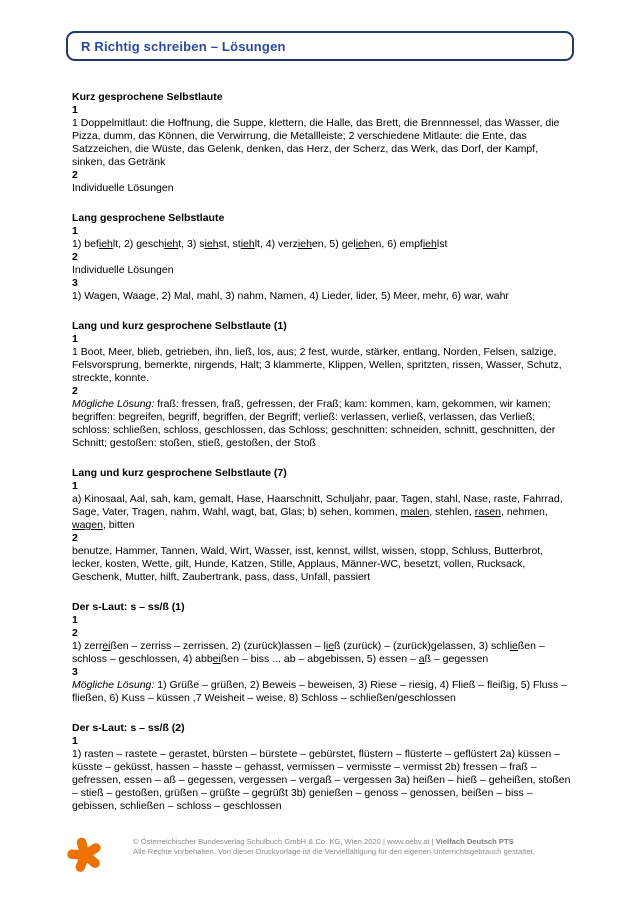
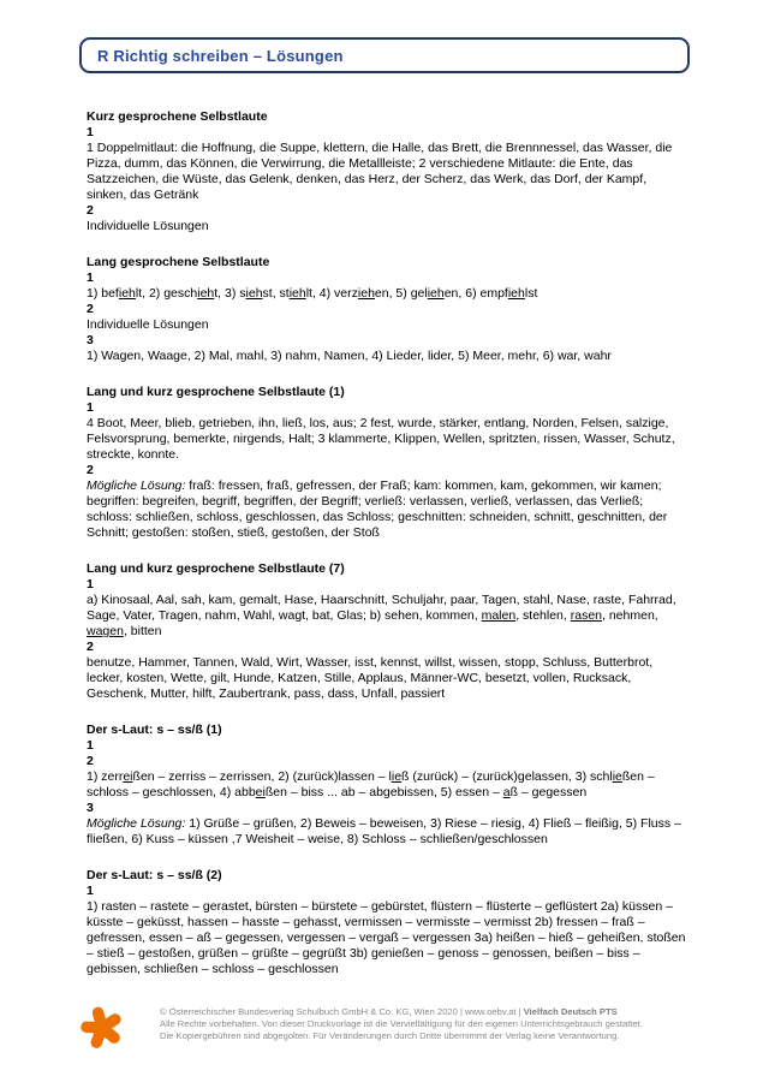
  R Richtig schreiben – Lösungen
  Kurz gesprochene Selbstlaute
  1
  1 Doppelmitlaut: die Hoffnung, die Suppe, klettern, die Halle, das Brett, die Brennnessel, das Wasser, die Pizza, dumm, das Können, die Verwirrung, die Metallleiste; 2 verschiedene Mitlaute: die Ente, das Satzzeichen, die Wüste, das Gelenk, denken, das Herz, der Scherz, das Werk, das Dorf, der Kampf, sinken, das Getränk
  2
  Individuelle Lösungen
  Lang gesprochene Selbstlaute
  1
  1) befiehlt, 2) geschieht, 3) siehst, stiehlt, 4) verziehen, 5) geliehen, 6) empfiehlst
  2
  Individuelle Lösungen
  3
  1) Wagen, Waage, 2) Mal, mahl, 3) nahm, Namen, 4) Lieder, lider, 5) Meer, mehr, 6) war, wahr
  Lang und kurz gesprochene Selbstlaute (1)
  1
- 1 Boot, Meer, blieb, getrieben, ihn, ließ, los, aus; 2 fest, wurde, stärker, entlang, Norden, Felsen, salzige, Felsvorsprung, bemerkte, nirgends, Halt; 3 klammerte, Klippen, Wellen, spritzten, rissen, Wasser, Schutz, streckte, konnte.
+ 4 Boot, Meer, blieb, getrieben, ihn, ließ, los, aus; 2 fest, wurde, stärker, entlang, Norden, Felsen, salzige, Felsvorsprung, bemerkte, nirgends, Halt; 3 klammerte, Klippen, Wellen, spritzten, rissen, Wasser, Schutz, streckte, konnte.
  2
  Mögliche Lösung: fraß: fressen, fraß, gefressen, der Fraß; kam: kommen, kam, gekommen, wir kamen; begriffen: begreifen, begriff, begriffen, der Begriff; verließ: verlassen, verließ, verlassen, das Verließ; schloss: schließen, schloss, geschlossen, das Schloss; geschnitten: schneiden, schnitt, geschnitten, der Schnitt; gestoßen: stoßen, stieß, gestoßen, der Stoß
  Lang und kurz gesprochene Selbstlaute (7)
  1
  a) Kinosaal, Aal, sah, kam, gemalt, Hase, Haarschnitt, Schuljahr, paar, Tagen, stahl, Nase, raste, Fahrrad, Sage, Vater, Tragen, nahm, Wahl, wagt, bat, Glas; b) sehen, kommen, malen, stehlen, rasen, nehmen, wagen, bitten
  2
  benutze, Hammer, Tannen, Wald, Wirt, Wasser, isst, kennst, willst, wissen, stopp, Schluss, Butterbrot, lecker, kosten, Wette, gilt, Hunde, Katzen, Stille, Applaus, Männer-WC, besetzt, vollen, Rucksack, Geschenk, Mutter, hilft, Zaubertrank, pass, dass, Unfall, passiert
  Der s-Laut: s – ss/ß (1)
  1
  2
  1) zerreißen – zerriss – zerrissen, 2) (zurück)lassen – ließ (zurück) – (zurück)gelassen, 3) schließen – schloss – geschlossen, 4) abbeißen – biss ... ab – abgebissen, 5) essen – aß – gegessen
  3
  Mögliche Lösung: 1) Grüße – grüßen, 2) Beweis – beweisen, 3) Riese – riesig, 4) Fließ – fleißig, 5) Fluss – fließen, 6) Kuss – küssen ,7 Weisheit – weise, 8) Schloss – schließen/geschlossen
  Der s-Laut: s – ss/ß (2)
  1
  1) rasten – rastete – gerastet, bürsten – bürstete – gebürstet, flüstern – flüsterte – geflüstert 2a) küssen – küsste – geküsst, hassen – hasste – gehasst, vermissen – vermisste – vermisst 2b) fressen – fraß – gefressen, essen – aß – gegessen, vergessen – vergaß – vergessen 3a) heißen – hieß – geheißen, stoßen – stieß – gestoßen, grüßen – grüßte – gegrüßt 3b) genießen – genoss – genossen, beißen – biss – gebissen, schließen – schloss – geschlossen
  © Österreichischer Bundesverlag Schulbuch GmbH & Co. KG, Wien 2020 | www.oebv.at | Vielfach Deutsch PTS
  Alle Rechte vorbehalten. Von dieser Druckvorlage ist die Vervielfältigung für den eigenen Unterrichtsgebrauch gestattet.
+ Die Kopiergebühren sind abgegolten. Für Veränderungen durch Dritte übernimmt der Verlag keine Verantwortung.
